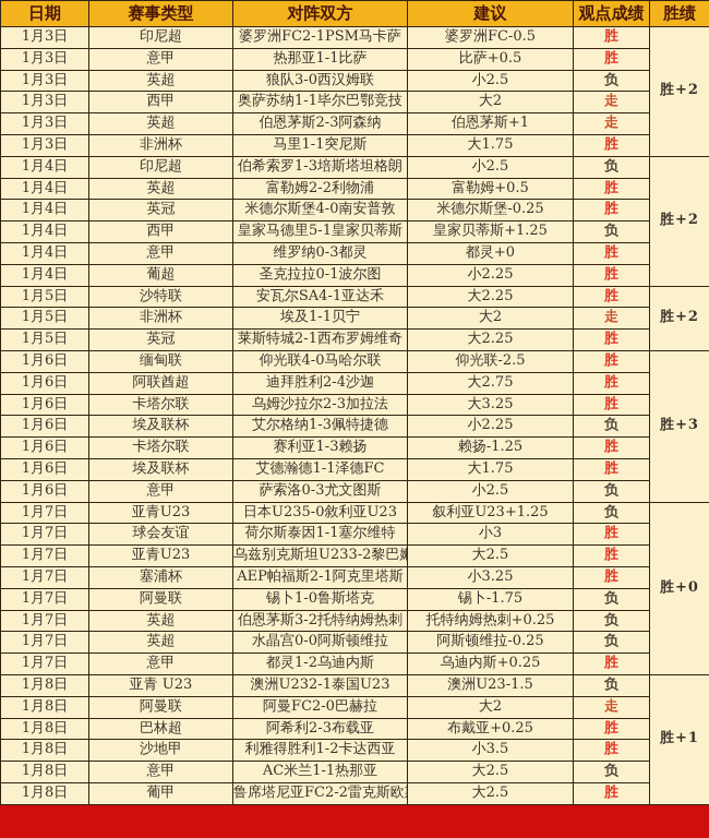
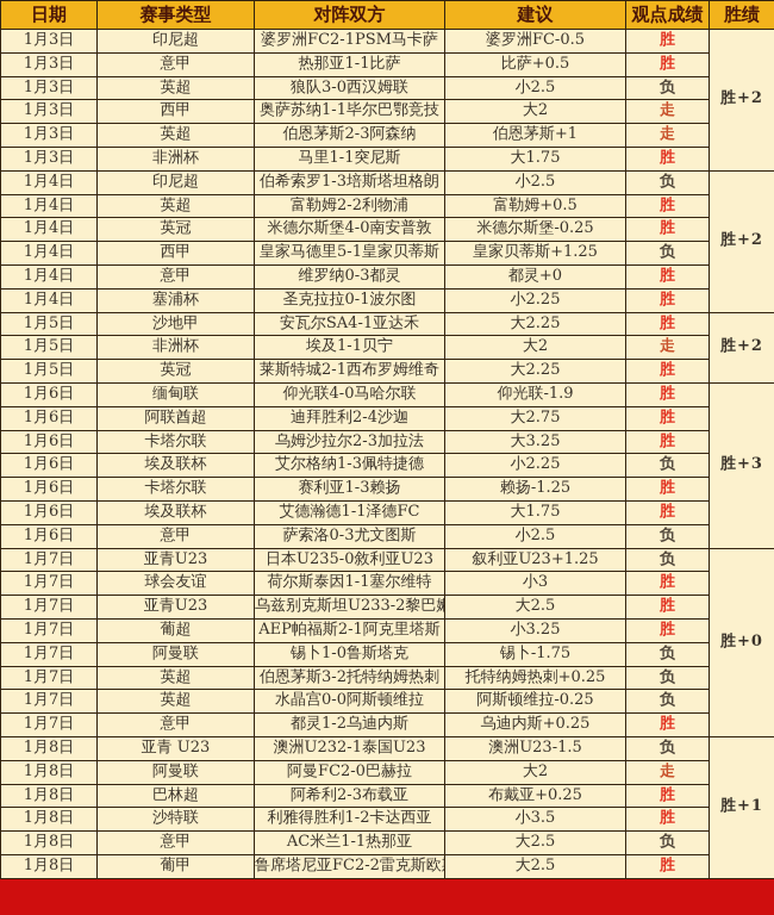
  日期	赛事类型	对阵双方	建议	观点成绩	胜绩
  1月3日	印尼超	婆罗洲FC2-1PSM马卡萨	婆罗洲FC-0.5	胜	胜+2
  1月3日	意甲	热那亚1-1比萨	比萨+0.5	胜
  1月3日	英超	狼队3-0西汉姆联	小2.5	负
  1月3日	西甲	奥萨苏纳1-1毕尔巴鄂竞技	大2	走
  1月3日	英超	伯恩茅斯2-3阿森纳	伯恩茅斯+1	走
  1月3日	非洲杯	马里1-1突尼斯	大1.75	胜
  1月4日	印尼超	伯希索罗1-3培斯塔坦格朗	小2.5	负	胜+2
  1月4日	英超	富勒姆2-2利物浦	富勒姆+0.5	胜
  1月4日	英冠	米德尔斯堡4-0南安普敦	米德尔斯堡-0.25	胜
  1月4日	西甲	皇家马德里5-1皇家贝蒂斯	皇家贝蒂斯+1.25	负
  1月4日	意甲	维罗纳0-3都灵	都灵+0	胜
- 1月4日	葡超	圣克拉拉0-1波尔图	小2.25	胜
+ 1月4日	塞浦杯	圣克拉拉0-1波尔图	小2.25	胜
- 1月5日	沙特联	安瓦尔SA4-1亚达禾	大2.25	胜	胜+2
+ 1月5日	沙地甲	安瓦尔SA4-1亚达禾	大2.25	胜	胜+2
  1月5日	非洲杯	埃及1-1贝宁	大2	走
  1月5日	英冠	莱斯特城2-1西布罗姆维奇	大2.25	胜
- 1月6日	缅甸联	仰光联4-0马哈尔联	仰光联-2.5	胜	胜+3
+ 1月6日	缅甸联	仰光联4-0马哈尔联	仰光联-1.9	胜	胜+3
  1月6日	阿联酋超	迪拜胜利2-4沙迦	大2.75	胜
  1月6日	卡塔尔联	乌姆沙拉尔2-3加拉法	大3.25	胜
  1月6日	埃及联杯	艾尔格纳1-3佩特捷德	小2.25	负
  1月6日	卡塔尔联	赛利亚1-3赖扬	赖扬-1.25	胜
  1月6日	埃及联杯	艾德瀚德1-1泽德FC	大1.75	胜
  1月6日	意甲	萨索洛0-3尤文图斯	小2.5	负
  1月7日	亚青U23	日本U235-0敘利亚U23	叙利亚U23+1.25	负	胜+0
  1月7日	球会友谊	荷尔斯泰因1-1塞尔维特	小3	胜
  1月7日	亚青U23	乌兹别克斯坦U233-2黎巴嫩	大2.5	胜
- 1月7日	塞浦杯	AEP帕福斯2-1阿克里塔斯	小3.25	胜
+ 1月7日	葡超	AEP帕福斯2-1阿克里塔斯	小3.25	胜
  1月7日	阿曼联	锡卜1-0鲁斯塔克	锡卜-1.75	负
  1月7日	英超	伯恩茅斯3-2托特纳姆热刺	托特纳姆热刺+0.25	负
  1月7日	英超	水晶宫0-0阿斯顿维拉	阿斯顿维拉-0.25	负
  1月7日	意甲	都灵1-2乌迪内斯	乌迪内斯+0.25	胜
  1月8日	亚青 U23	澳洲U232-1泰国U23	澳洲U23-1.5	负	胜+1
  1月8日	阿曼联	阿曼FC2-0巴赫拉	大2	走
  1月8日	巴林超	阿希利2-3布载亚	布戴亚+0.25	胜
- 1月8日	沙地甲	利雅得胜利1-2卡达西亚	小3.5	胜
+ 1月8日	沙特联	利雅得胜利1-2卡达西亚	小3.5	胜
  1月8日	意甲	AC米兰1-1热那亚	大2.5	负
  1月8日	葡甲	鲁席塔尼亚FC2-2雷克斯欧	大2.5	胜
